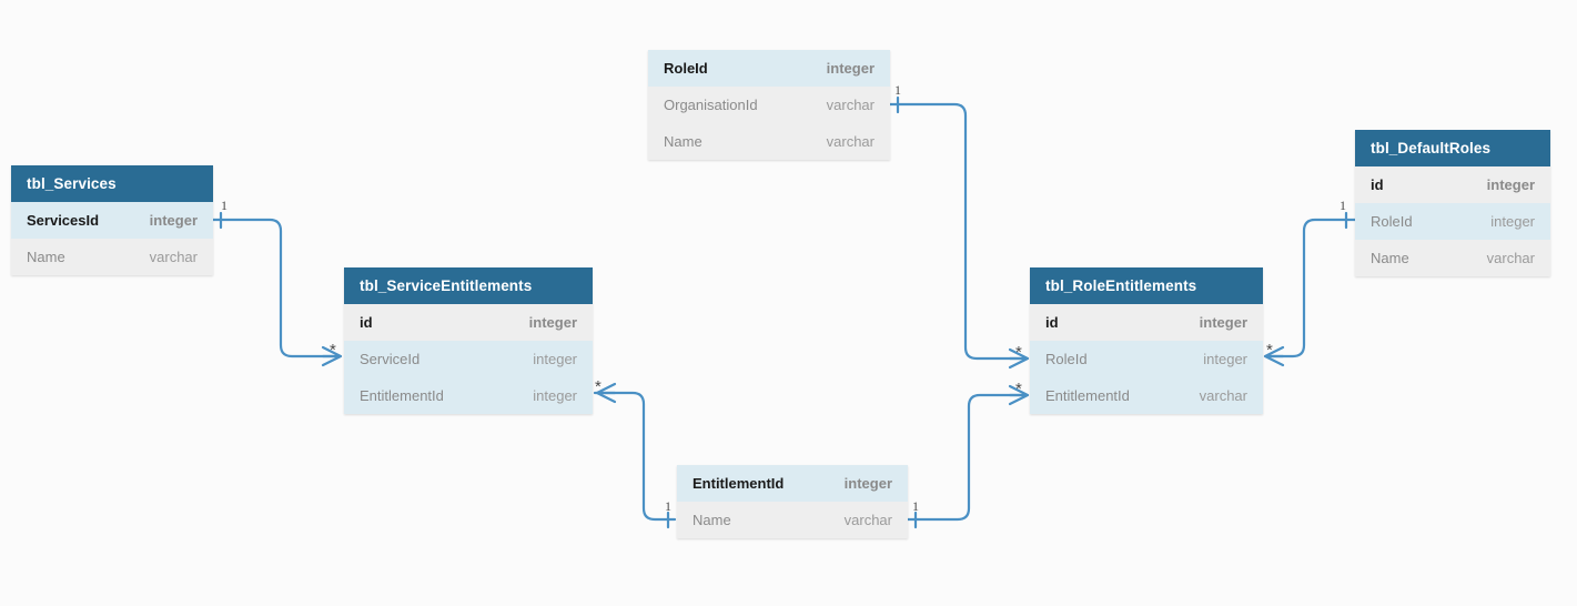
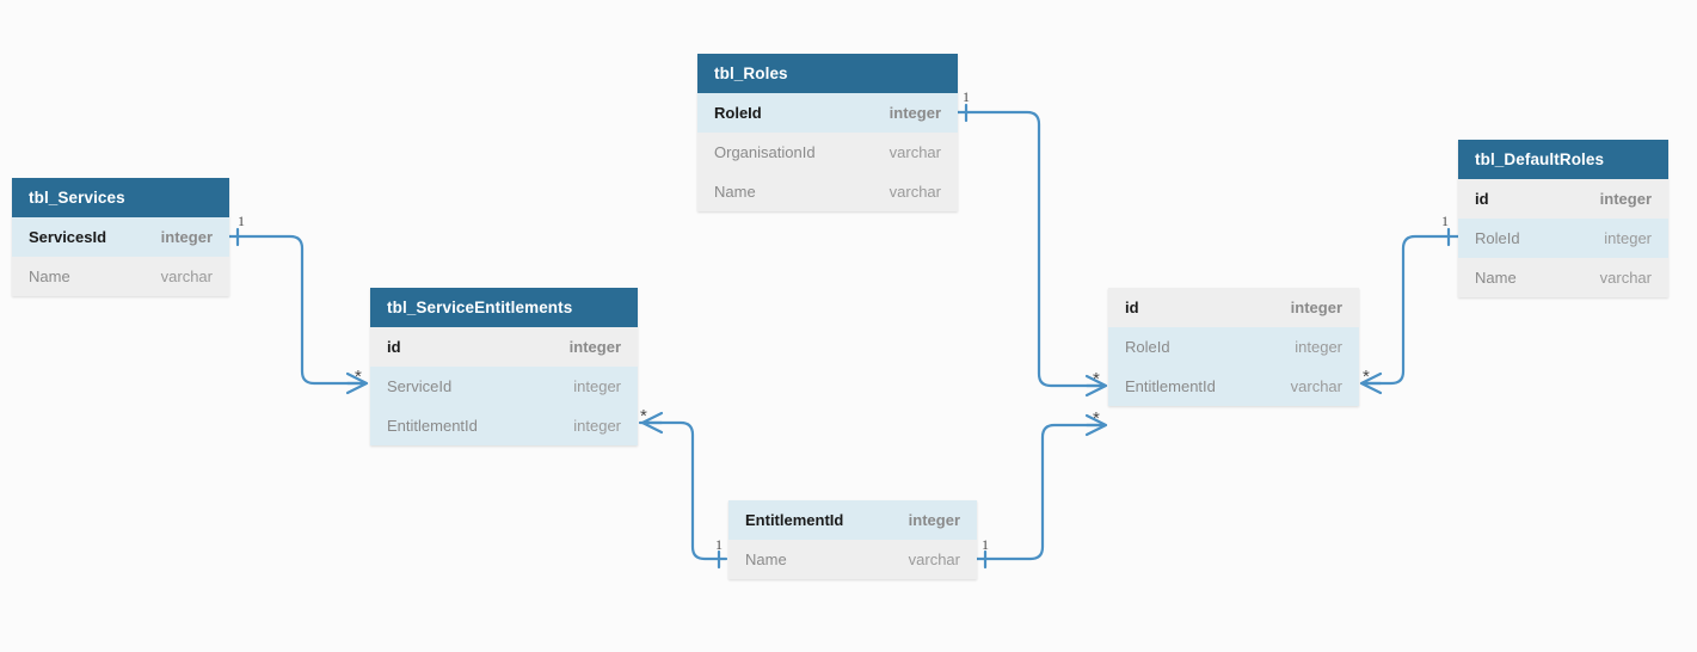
  1
  *
  *
  1
  1
  *
  1
  *
  1
  *
  tbl_Services
  ServicesId
  integer
  Name
  varchar
+ tbl_Roles
  RoleId
  integer
  OrganisationId
  varchar
  Name
  varchar
  tbl_DefaultRoles
  id
  integer
  RoleId
  integer
  Name
  varchar
  tbl_ServiceEntitlements
  id
  integer
  ServiceId
  integer
  EntitlementId
  integer
- tbl_RoleEntitlements
  id
  integer
  RoleId
  integer
  EntitlementId
  varchar
  EntitlementId
  integer
  Name
  varchar
